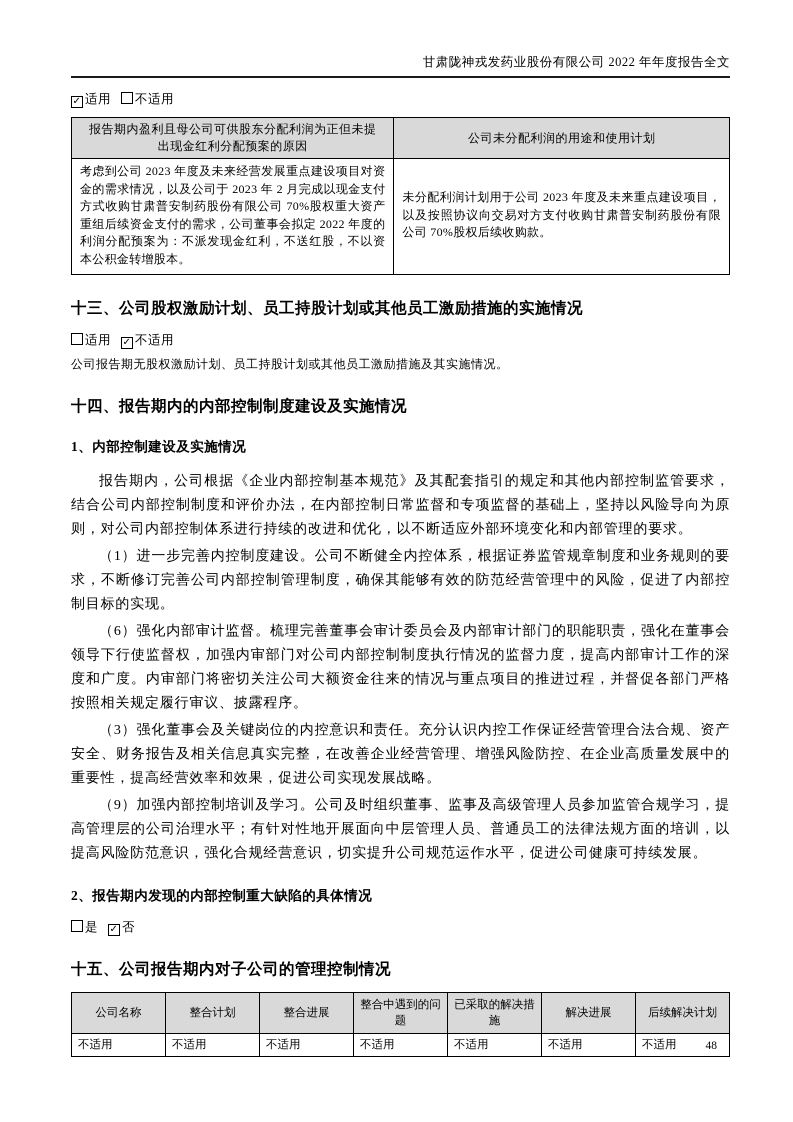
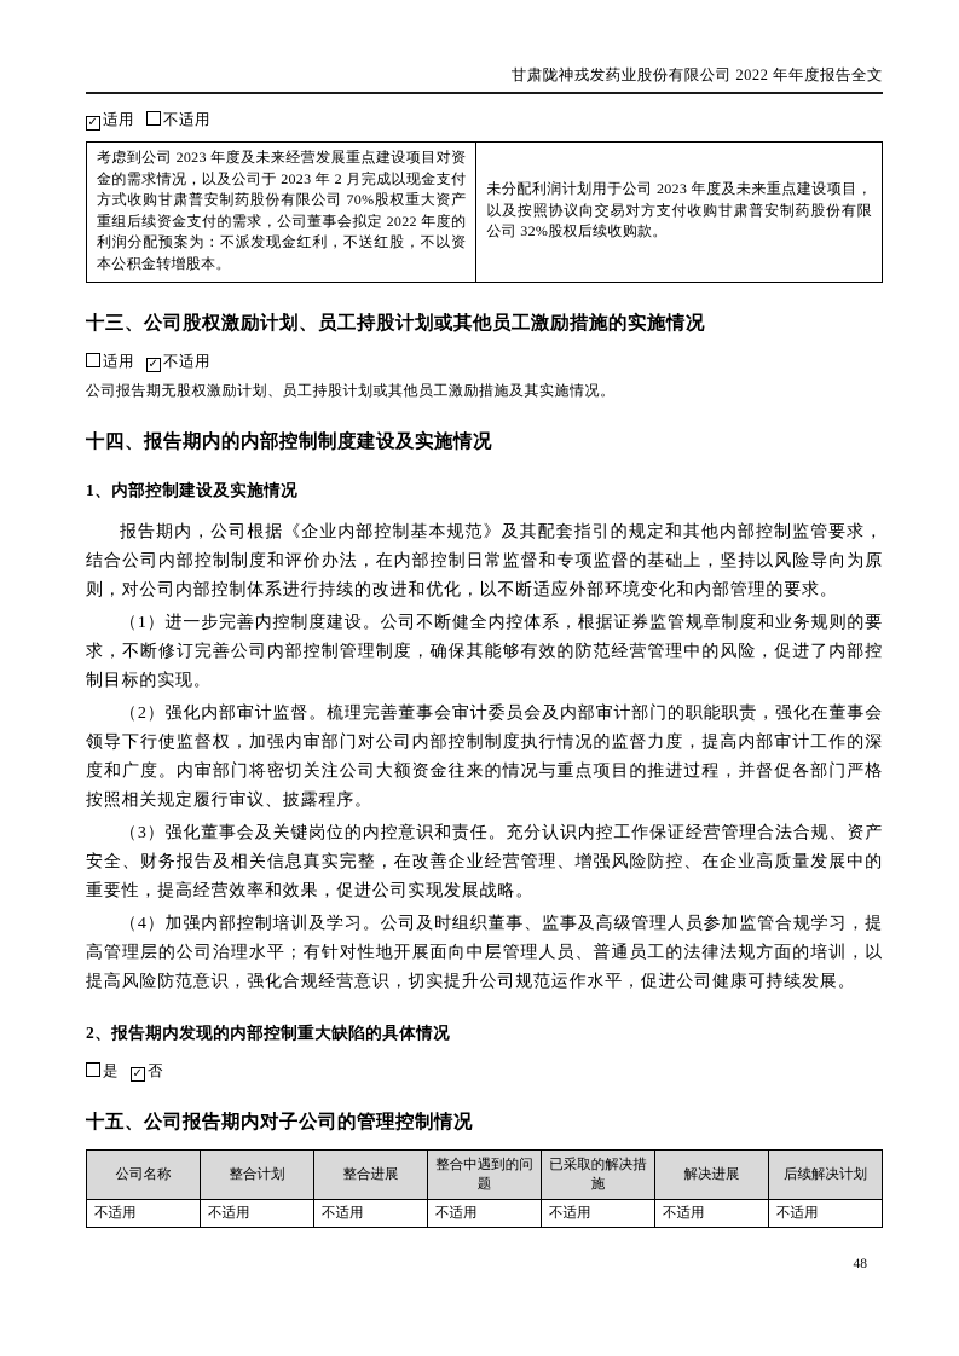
  甘肃陇神戎发药业股份有限公司 2022 年年度报告全文
  ✓ 适用 不适用
- 报告期内盈利且母公司可供股东分配利润为正但未提出现金红利分配预案的原因	公司未分配利润的用途和使用计划
- 考虑到公司 2023 年度及未来经营发展重点建设项目对资金的需求情况，以及公司于 2023 年 2 月完成以现金支付方式收购甘肃普安制药股份有限公司 70%股权重大资产重组后续资金支付的需求，公司董事会拟定 2022 年度的利润分配预案为：不派发现金红利，不送红股，不以资本公积金转增股本。	未分配利润计划用于公司 2023 年度及未来重点建设项目，以及按照协议向交易对方支付收购甘肃普安制药股份有限公司 70%股权后续收购款。
+ 考虑到公司 2023 年度及未来经营发展重点建设项目对资金的需求情况，以及公司于 2023 年 2 月完成以现金支付方式收购甘肃普安制药股份有限公司 70%股权重大资产重组后续资金支付的需求，公司董事会拟定 2022 年度的利润分配预案为：不派发现金红利，不送红股，不以资本公积金转增股本。	未分配利润计划用于公司 2023 年度及未来重点建设项目，以及按照协议向交易对方支付收购甘肃普安制药股份有限公司 32%股权后续收购款。
  十三、公司股权激励计划、员工持股计划或其他员工激励措施的实施情况
  适用 ✓ 不适用
  公司报告期无股权激励计划、员工持股计划或其他员工激励措施及其实施情况。
  十四、报告期内的内部控制制度建设及实施情况
  1、内部控制建设及实施情况
  报告期内，公司根据《企业内部控制基本规范》及其配套指引的规定和其他内部控制监管要求，结合公司内部控制制度和评价办法，在内部控制日常监督和专项监督的基础上，坚持以风险导向为原则，对公司内部控制体系进行持续的改进和优化，以不断适应外部环境变化和内部管理的要求。
  （1）进一步完善内控制度建设。公司不断健全内控体系，根据证券监管规章制度和业务规则的要求，不断修订完善公司内部控制管理制度，确保其能够有效的防范经营管理中的风险，促进了内部控制目标的实现。
- （6）强化内部审计监督。梳理完善董事会审计委员会及内部审计部门的职能职责，强化在董事会领导下行使监督权，加强内审部门对公司内部控制制度执行情况的监督力度，提高内部审计工作的深度和广度。内审部门将密切关注公司大额资金往来的情况与重点项目的推进过程，并督促各部门严格按照相关规定履行审议、披露程序。
+ （2）强化内部审计监督。梳理完善董事会审计委员会及内部审计部门的职能职责，强化在董事会领导下行使监督权，加强内审部门对公司内部控制制度执行情况的监督力度，提高内部审计工作的深度和广度。内审部门将密切关注公司大额资金往来的情况与重点项目的推进过程，并督促各部门严格按照相关规定履行审议、披露程序。
  （3）强化董事会及关键岗位的内控意识和责任。充分认识内控工作保证经营管理合法合规、资产安全、财务报告及相关信息真实完整，在改善企业经营管理、增强风险防控、在企业高质量发展中的重要性，提高经营效率和效果，促进公司实现发展战略。
- （9）加强内部控制培训及学习。公司及时组织董事、监事及高级管理人员参加监管合规学习，提高管理层的公司治理水平；有针对性地开展面向中层管理人员、普通员工的法律法规方面的培训，以提高风险防范意识，强化合规经营意识，切实提升公司规范运作水平，促进公司健康可持续发展。
+ （4）加强内部控制培训及学习。公司及时组织董事、监事及高级管理人员参加监管合规学习，提高管理层的公司治理水平；有针对性地开展面向中层管理人员、普通员工的法律法规方面的培训，以提高风险防范意识，强化合规经营意识，切实提升公司规范运作水平，促进公司健康可持续发展。
  2、报告期内发现的内部控制重大缺陷的具体情况
  是 ✓ 否
  十五、公司报告期内对子公司的管理控制情况
  公司名称	整合计划	整合进展	整合中遇到的问题	已采取的解决措施	解决进展	后续解决计划
  不适用	不适用	不适用	不适用	不适用	不适用	不适用
  48
